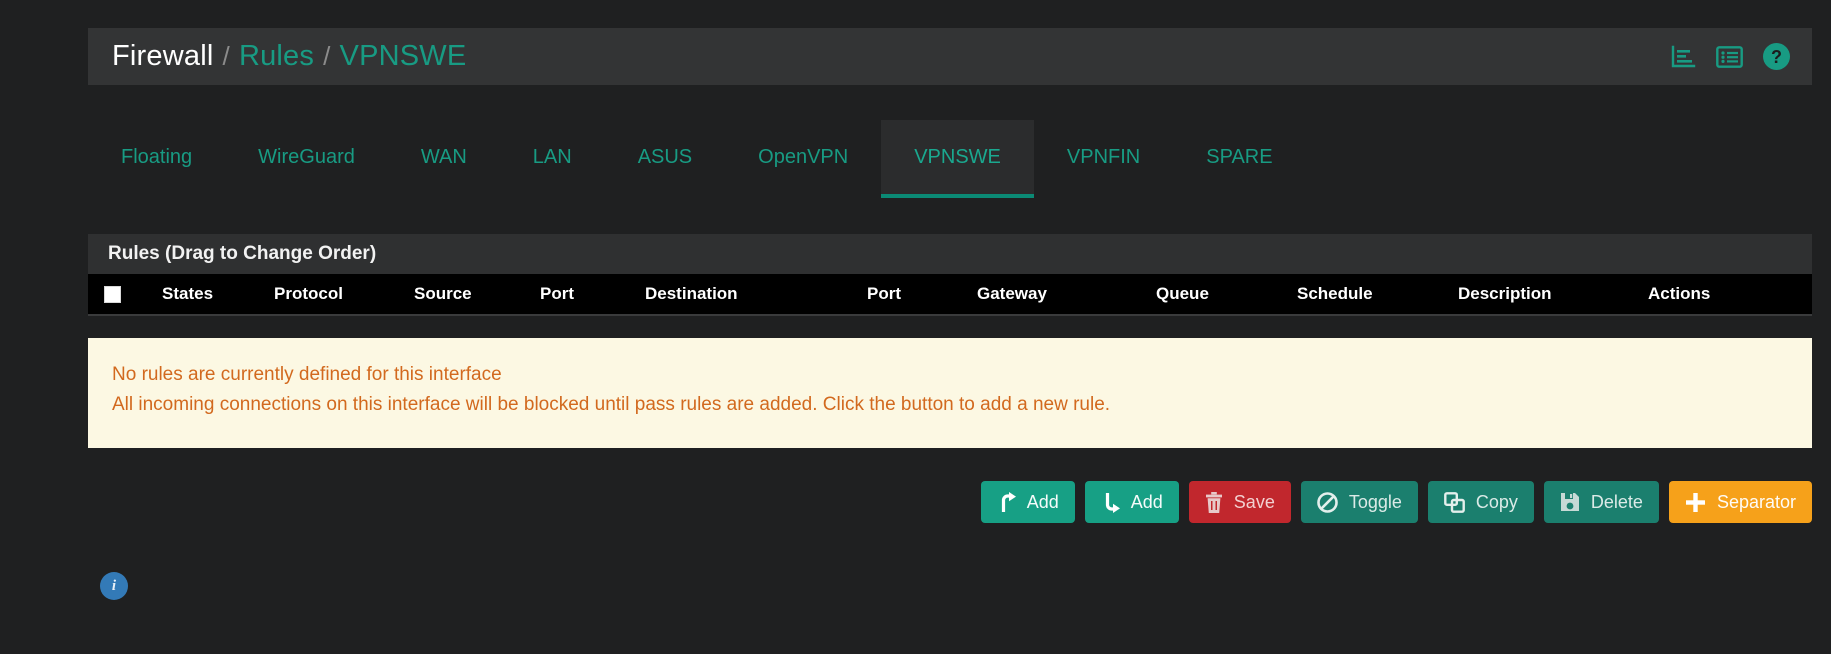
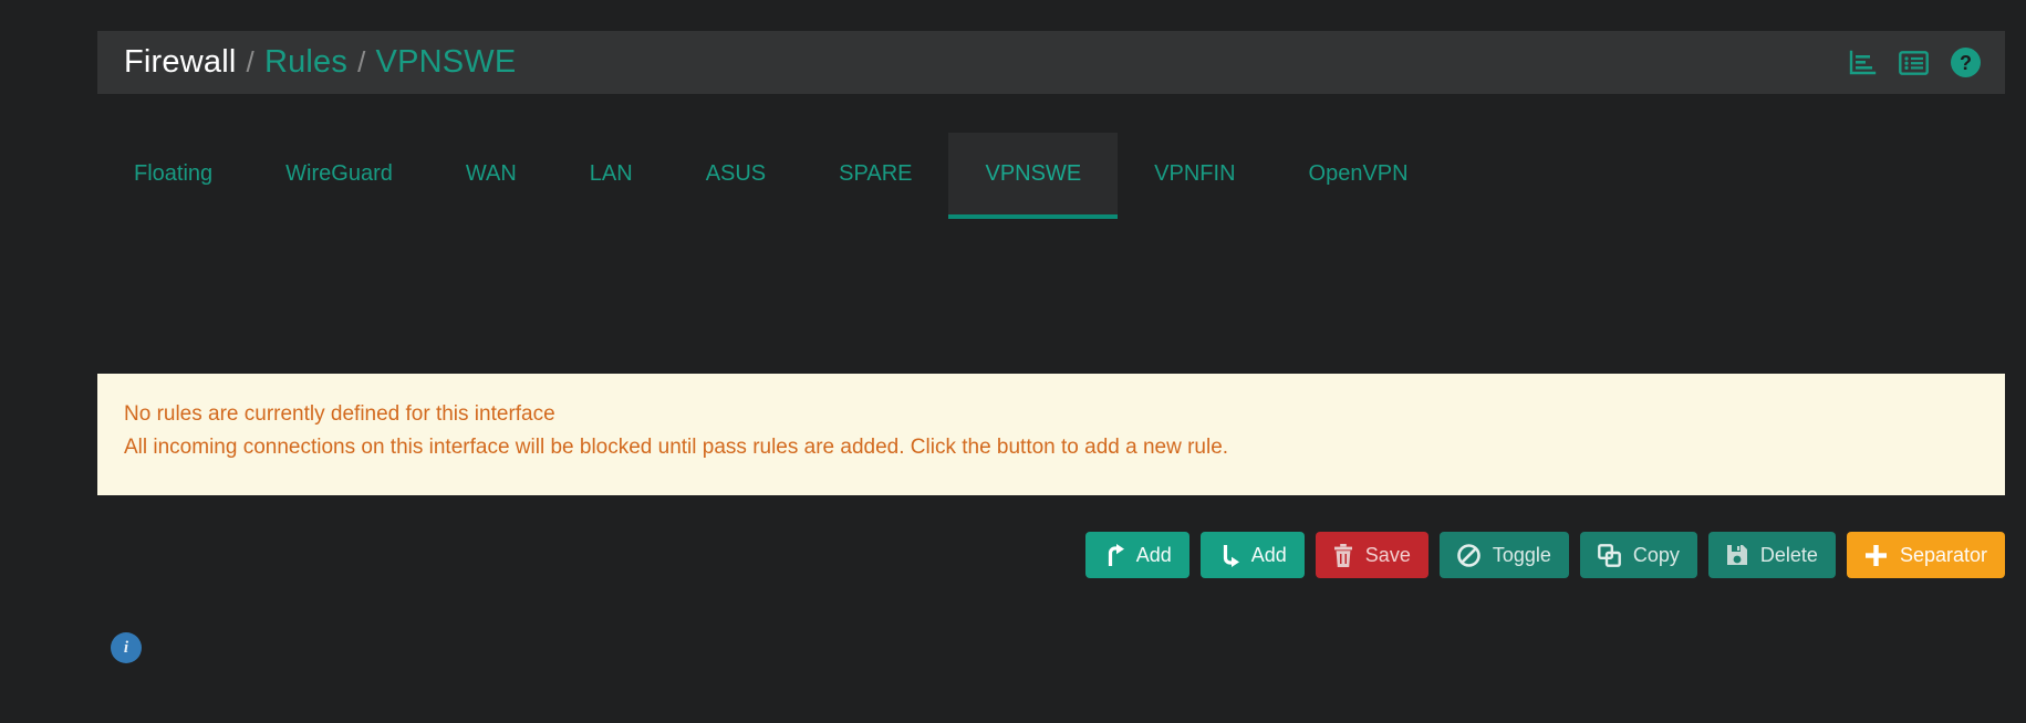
  Firewall
  /
  Rules
  /
  VPNSWE
  ?
  Floating
  WireGuard
  WAN
  LAN
  ASUS
- OpenVPN
+ SPARE
  VPNSWE
  VPNFIN
- SPARE
+ OpenVPN
- Rules (Drag to Change Order)
- 	States	Protocol	Source	Port	Destination	Port	Gateway	Queue	Schedule	Description	Actions
  No rules are currently defined for this interface
  All incoming connections on this interface will be blocked until pass rules are added. Click the button to add a new rule.
  Add
  Add
  Save
  Toggle
  Copy
  Delete
  Separator
  i
